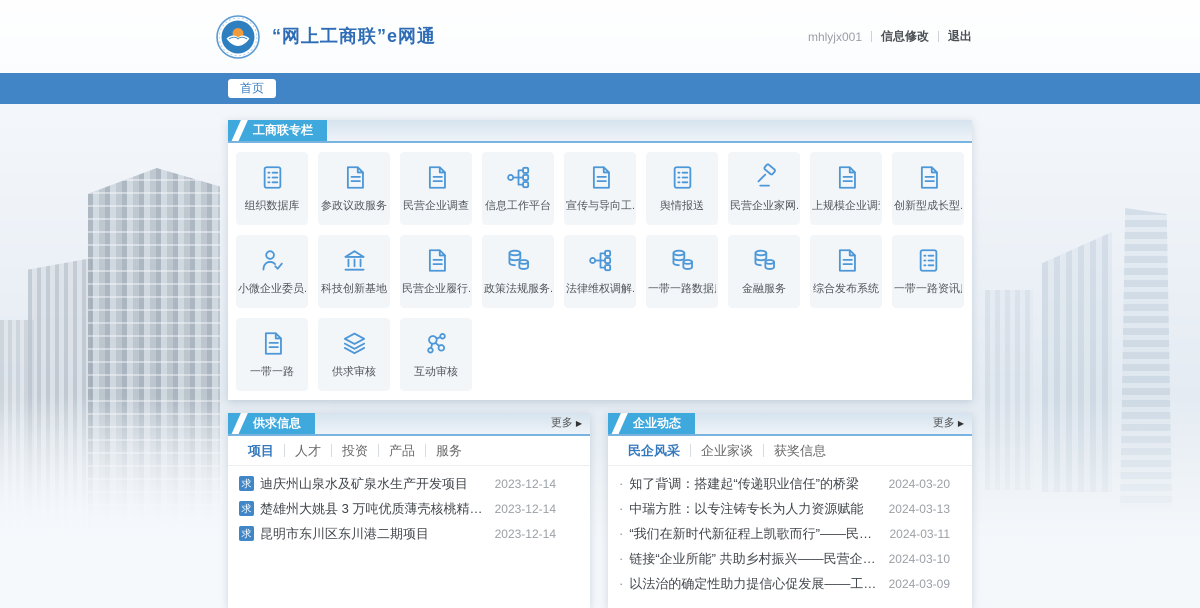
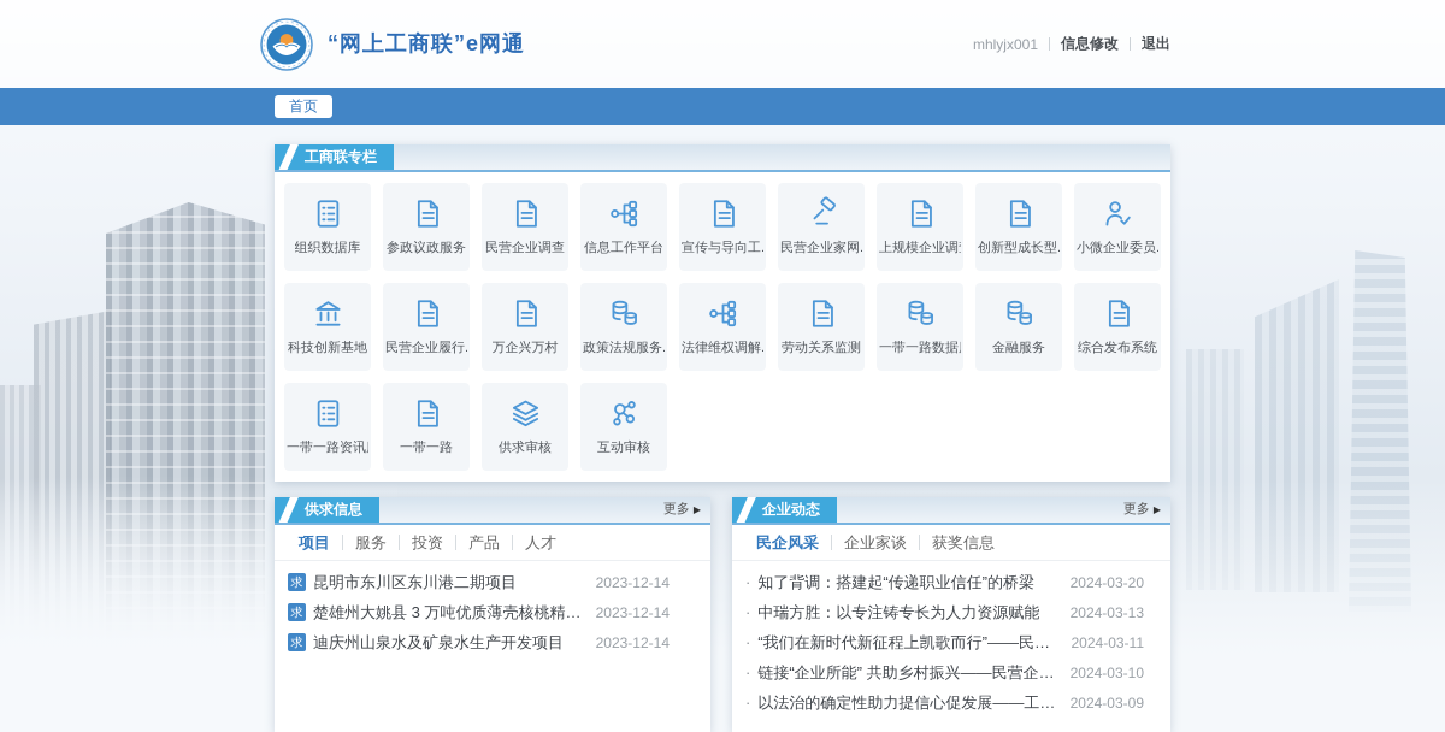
  “网上工商联”e网通
  mhlyjx001
  信息修改
  退出
  首页
  工商联专栏
  组织数据库
  参政议政服务
  民营企业调查
  信息工作平台
  宣传与导向工.
- 舆情报送
  民营企业家网.
  上规模企业调
  创新型成长型.
  小微企业委员.
  科技创新基地
  民营企业履行.
+ 万企兴万村
  政策法规服务.
  法律维权调解.
+ 劳动关系监测
  一带一路数据
  金融服务
  综合发布系统
  一带一路资讯
  一带一路
  供求审核
  互动审核
  供求信息
  更多
  ▶
  项目
- 人才
+ 服务
  投资
  产品
- 服务
+ 人才
  求
- 迪庆州山泉水及矿泉水生产开发项目
+ 昆明市东川区东川港二期项目
  2023-12-14
  求
  楚雄州大姚县 3 万吨优质薄壳核桃精深
  2023-12-14
  求
- 昆明市东川区东川港二期项目
+ 迪庆州山泉水及矿泉水生产开发项目
  2023-12-14
  企业动态
  更多
  ▶
  民企风采
  企业家谈
  获奖信息
  ·
  知了背调：搭建起“传递职业信任”的桥梁
  2024-03-20
  ·
  中瑞方胜：以专注铸专长为人力资源赋能
  2024-03-13
  ·
  “我们在新时代新征程上凯歌而行”——民营..
  2024-03-11
  ·
  链接“企业所能” 共助乡村振兴——民营企业.
  2024-03-10
  ·
  以法治的确定性助力提信心促发展——工商
  2024-03-09
